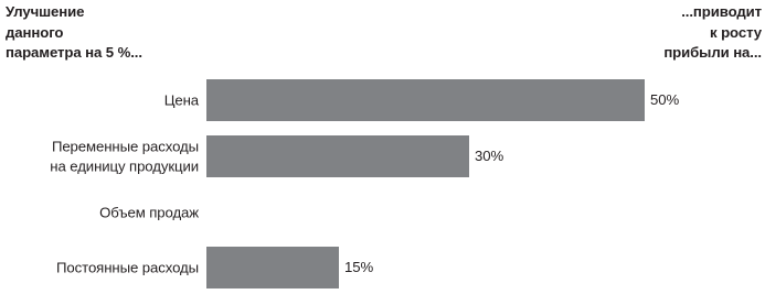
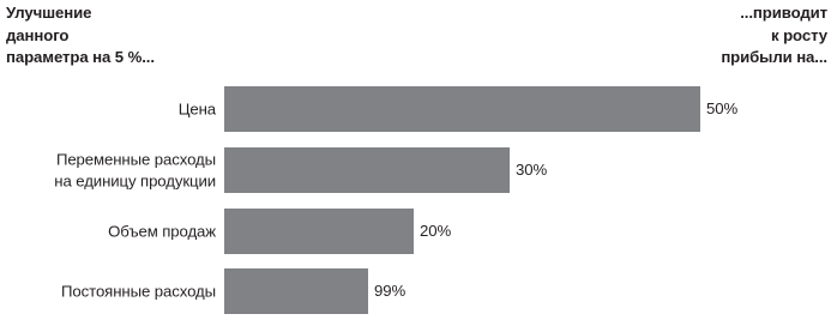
  Улучшение
  данного
  параметра на 5 %...
  ...приводит
  к росту
  прибыли на...
  Цена
  50%
  Переменные расходы
  на единицу продукции
  30%
  Объем продаж
+ 20%
  Постоянные расходы
- 15%
+ 99%
